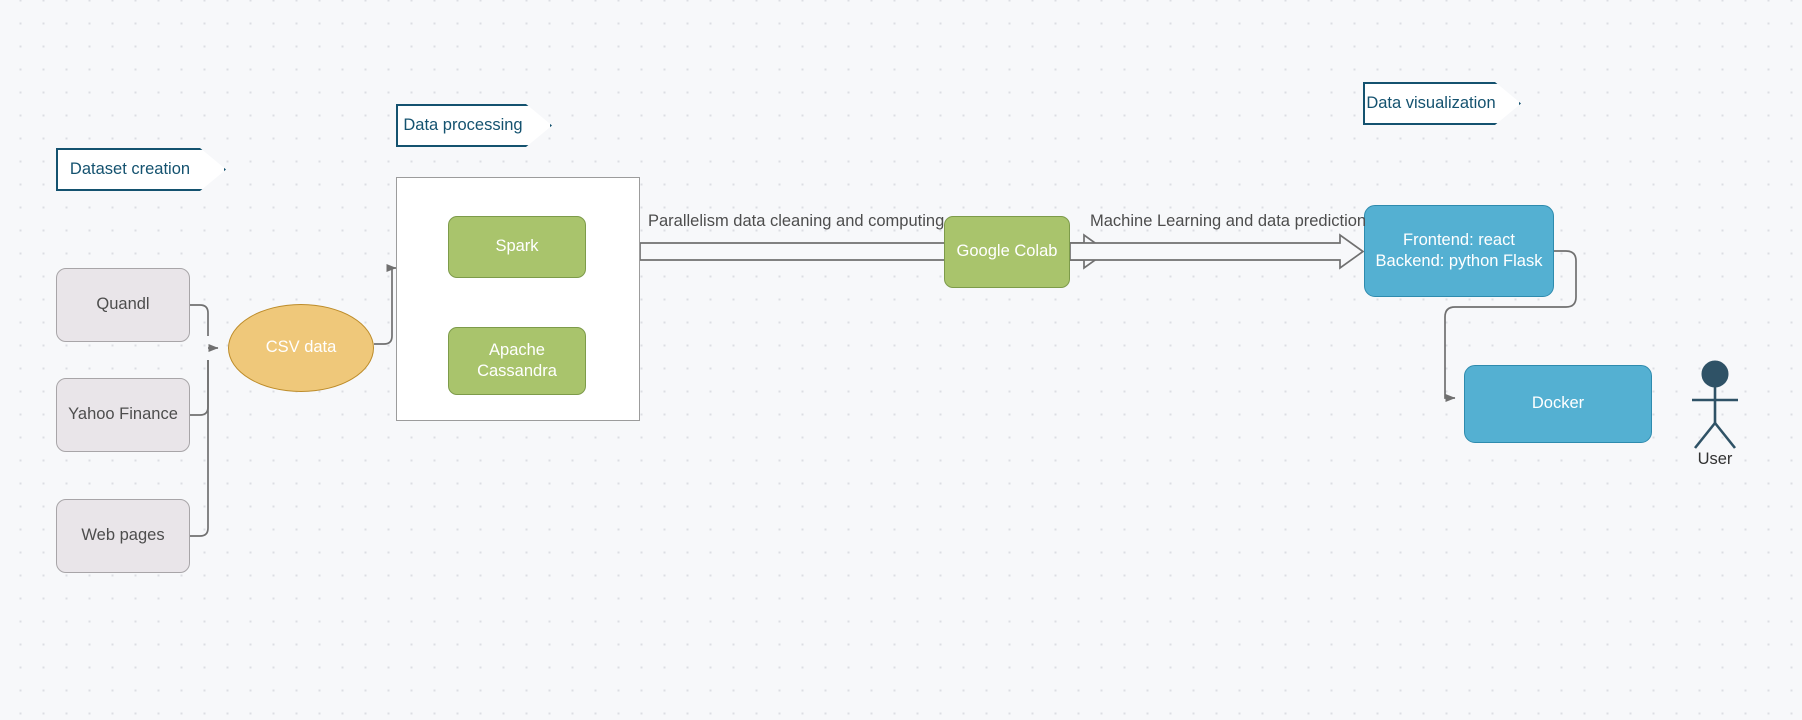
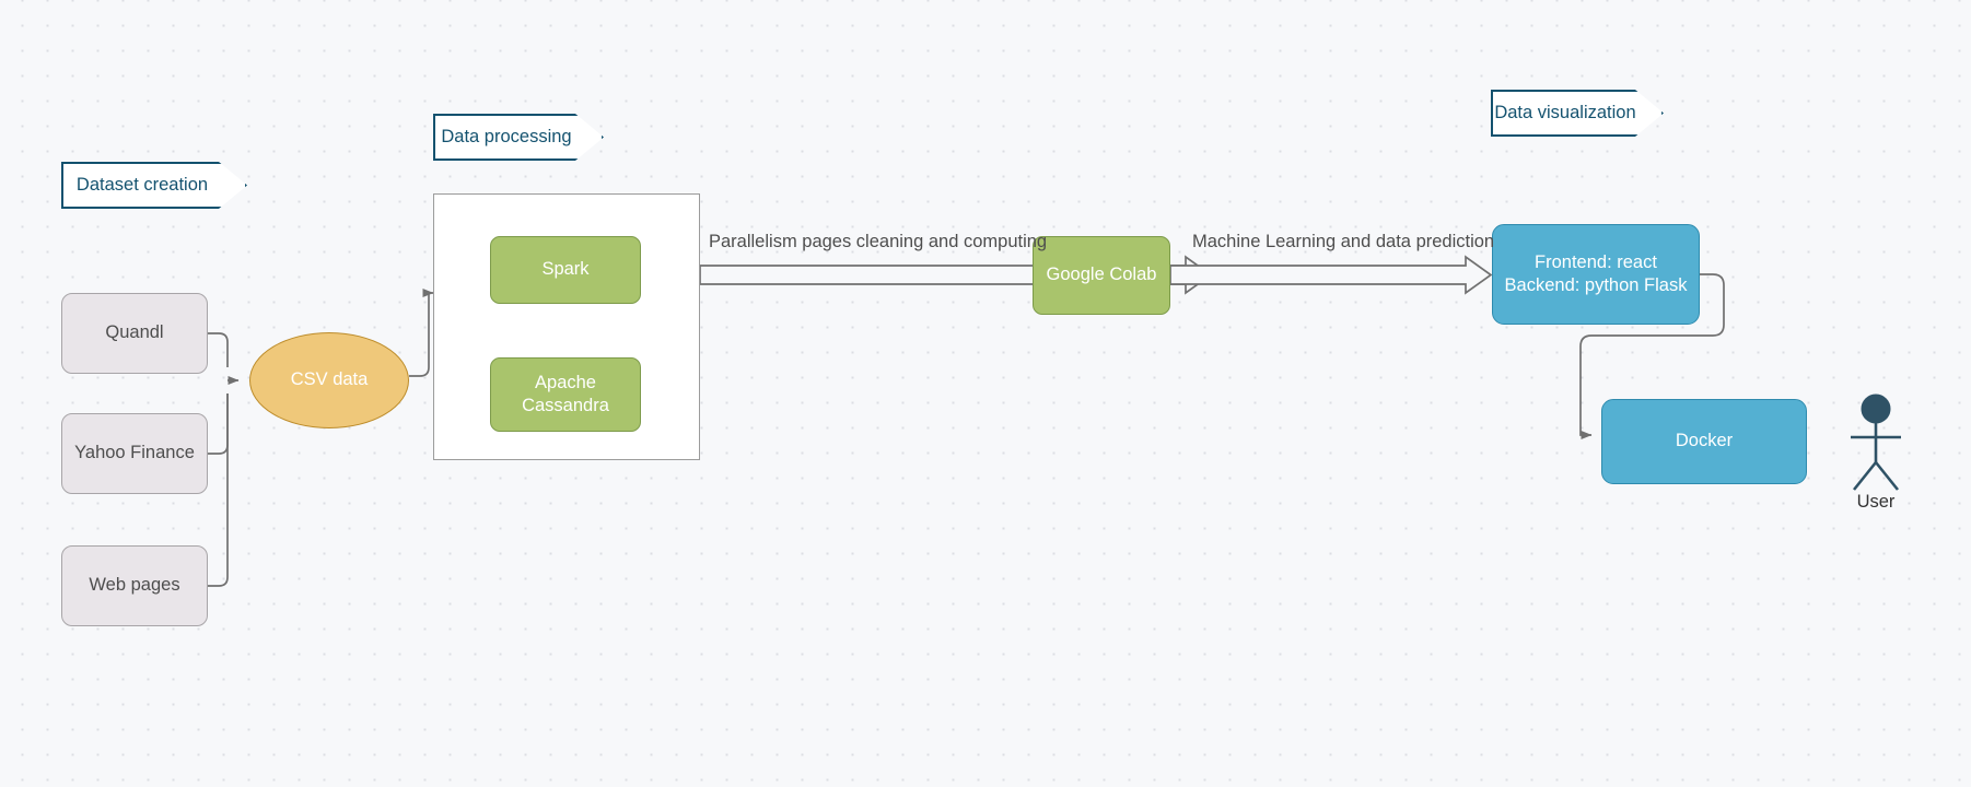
  Dataset creation
  Data processing
  Data visualization
  Quandl
  Yahoo Finance
  Web pages
  CSV data
  Spark
  Apache
  Cassandra
  Google Colab
  Frontend: react
  Backend: python Flask
  Docker
- Parallelism data cleaning and computing
+ Parallelism pages cleaning and computing
  Machine Learning and data prediction
  User
